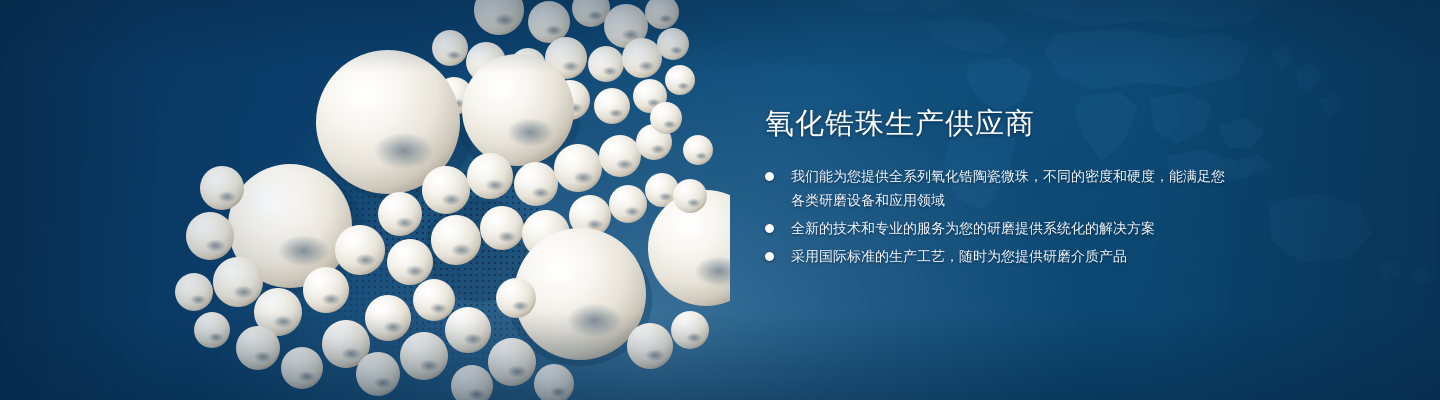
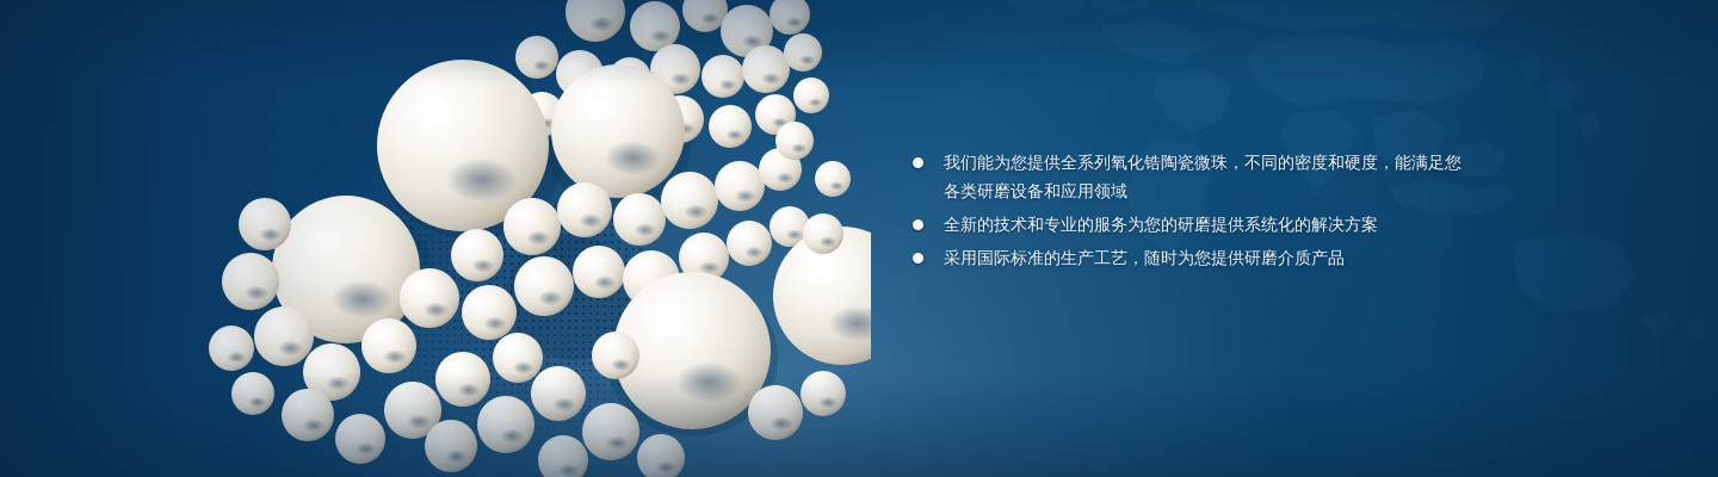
- 氧化锆珠生产供应商
  我们能为您提供全系列氧化锆陶瓷微珠，不同的密度和硬度，能满足您各类研磨设备和应用领域
  全新的技术和专业的服务为您的研磨提供系统化的解决方案
  采用国际标准的生产工艺，随时为您提供研磨介质产品
